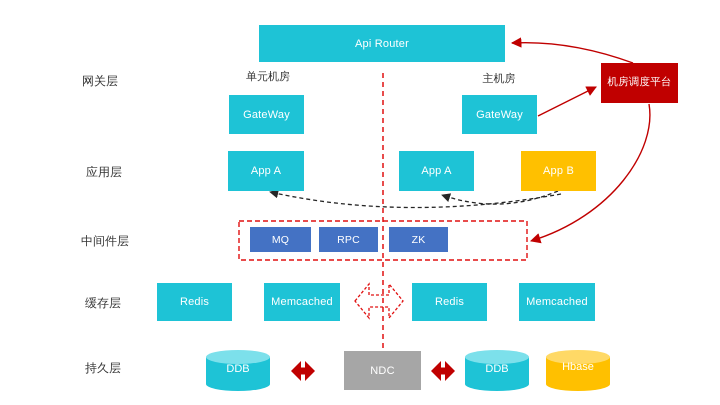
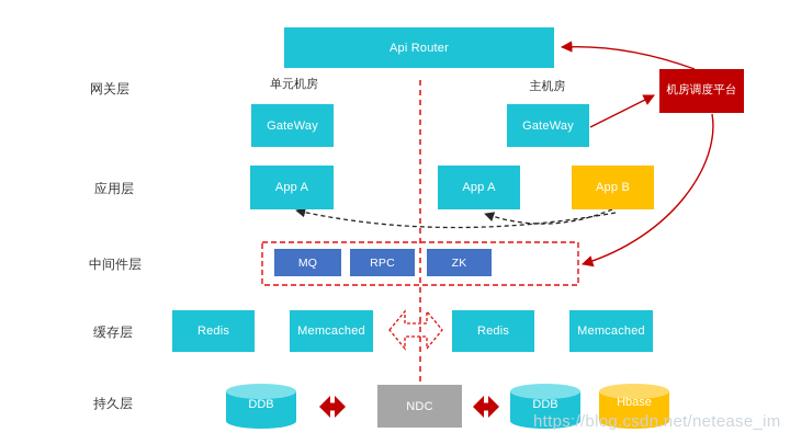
  网关层
  应用层
  中间件层
  缓存层
  持久层
  单元机房
  主机房
  Api Router
  机房调度平台
  GateWay
  GateWay
  App A
  App A
  App B
  MQ
  RPC
  ZK
  Redis
  Memcached
  Redis
  Memcached
  NDC
  DDB
  DDB
  Hbase
+ https://blog.csdn.net/netease_im
